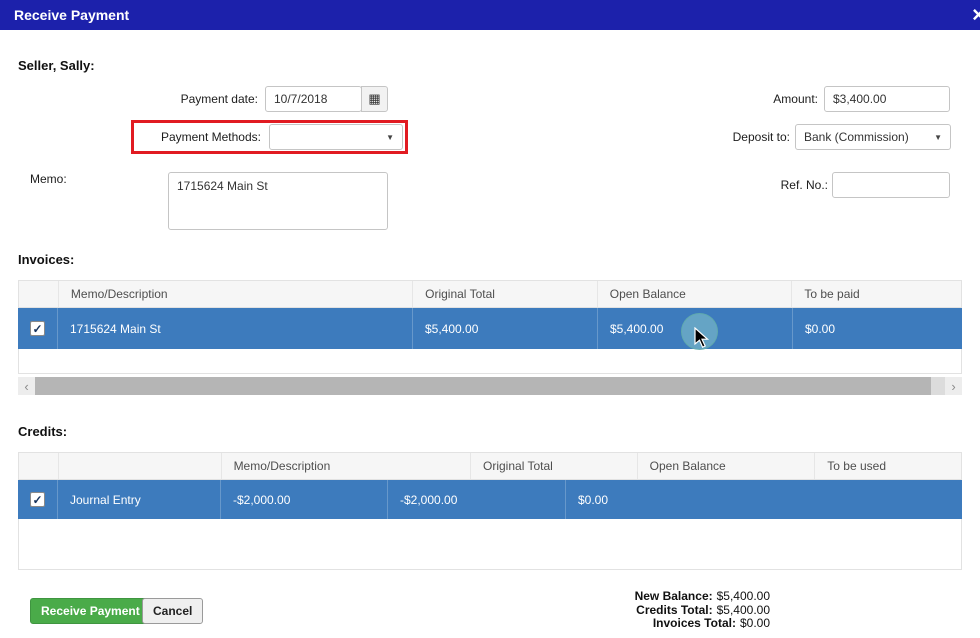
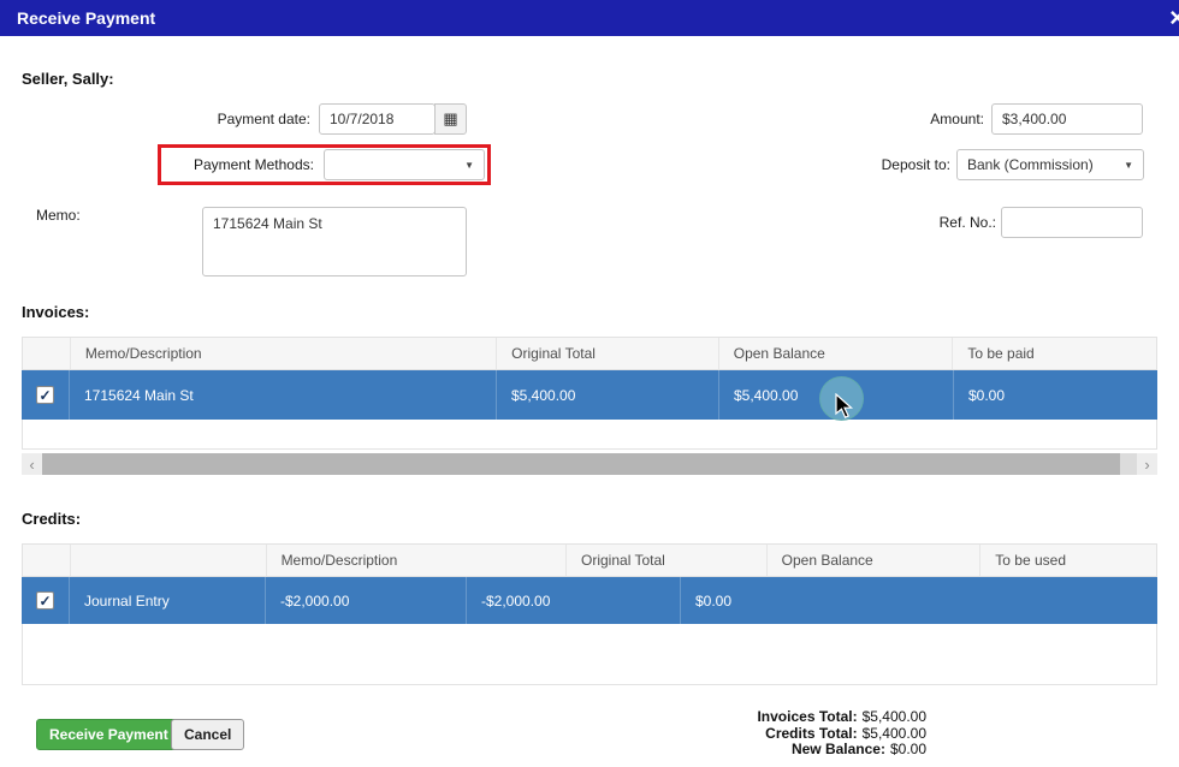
  Receive Payment
  ×
  Seller, Sally:
  Payment date:
  10/7/2018
  ▦
  Amount:
  $3,400.00
  Payment Methods:
  ▼
  Deposit to:
  Bank (Commission)
  ▼
  Memo:
  1715624 Main St
  Ref. No.:
  Invoices:
  Memo/Description
  Original Total
  Open Balance
  To be paid
  ✓
  1715624 Main St
  $5,400.00
  $5,400.00
  $0.00
  ‹
  ›
  Credits:
  Memo/Description
  Original Total
  Open Balance
  To be used
  ✓
  Journal Entry
  -$2,000.00
  -$2,000.00
  $0.00
  Receive Payment
  Cancel
- New Balance: $5,400.00
+ Invoices Total: $5,400.00
  Credits Total: $5,400.00
- Invoices Total: $0.00
+ New Balance: $0.00
